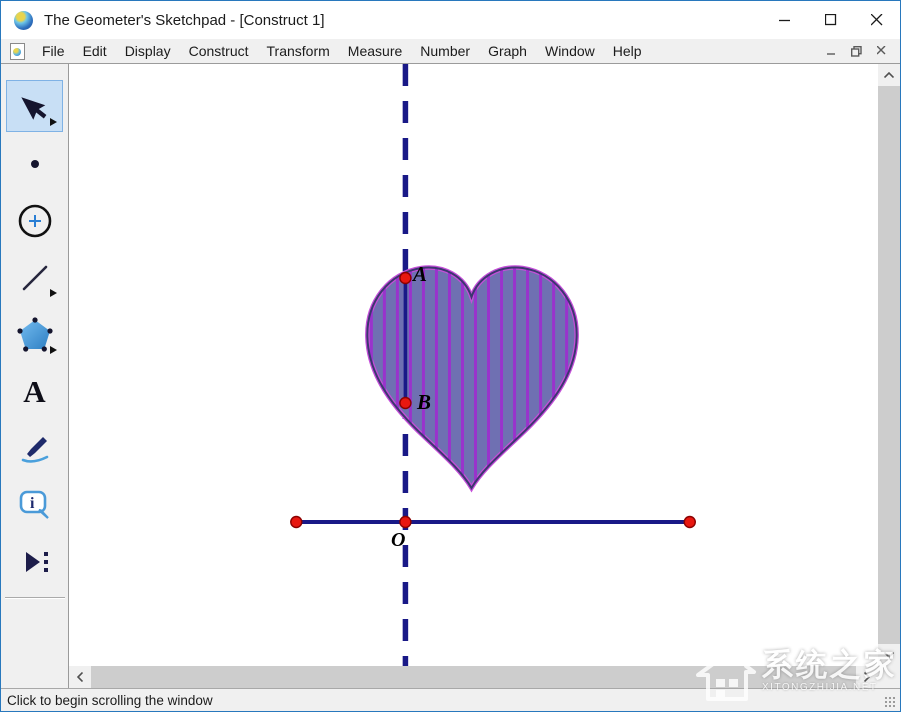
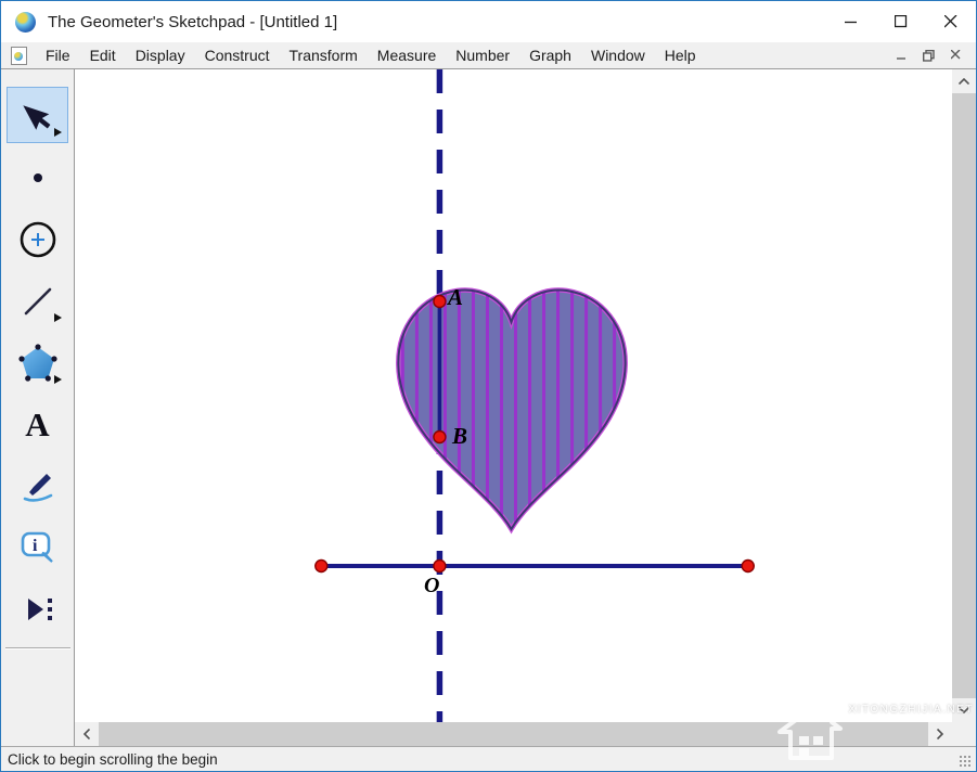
- The Geometer's Sketchpad - [Construct 1]
+ The Geometer's Sketchpad - [Untitled 1]
  File
  Edit
  Display
  Construct
  Transform
  Measure
  Number
  Graph
  Window
  Help
  A
  i
  A
  B
  O
- Click to begin scrolling the window
+ Click to begin scrolling the begin
- 系统之家
  XITONGZHIJIA.NET
